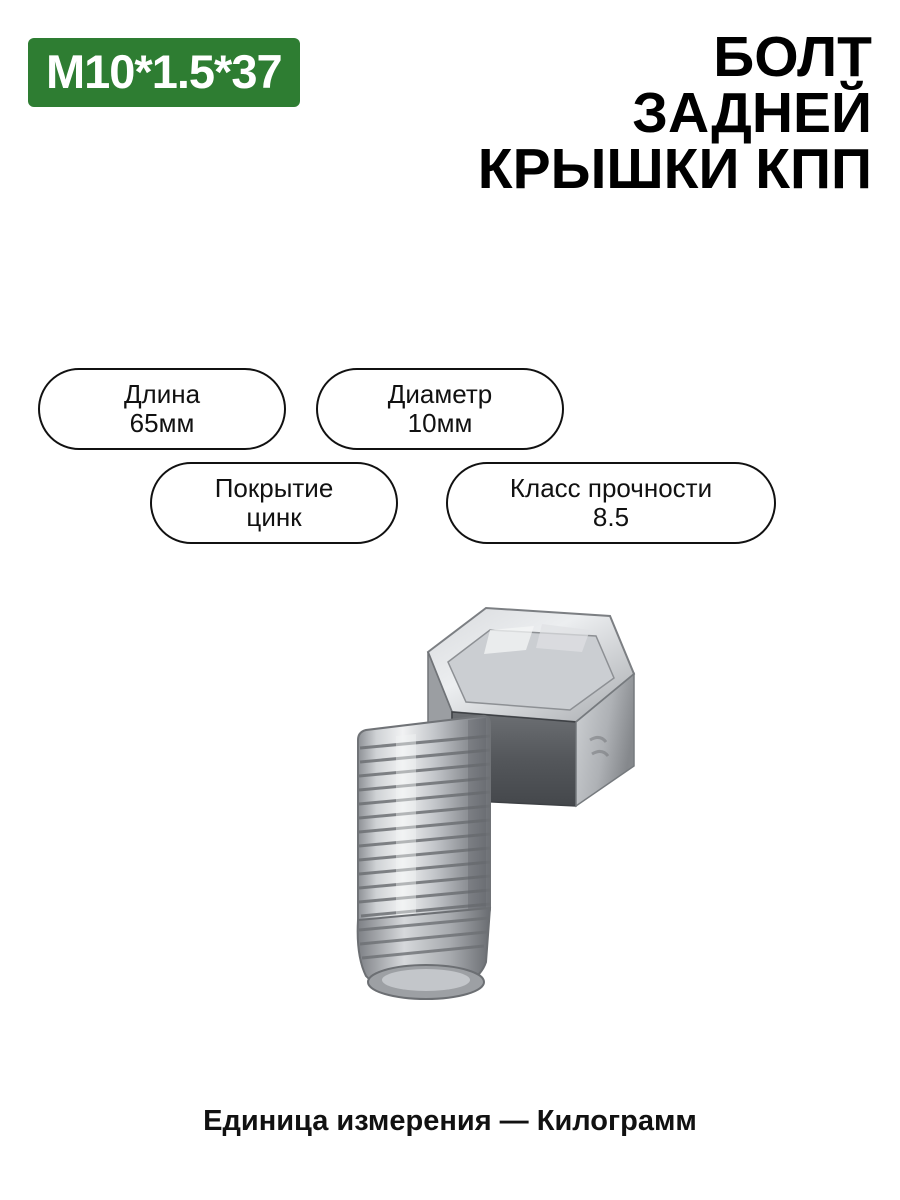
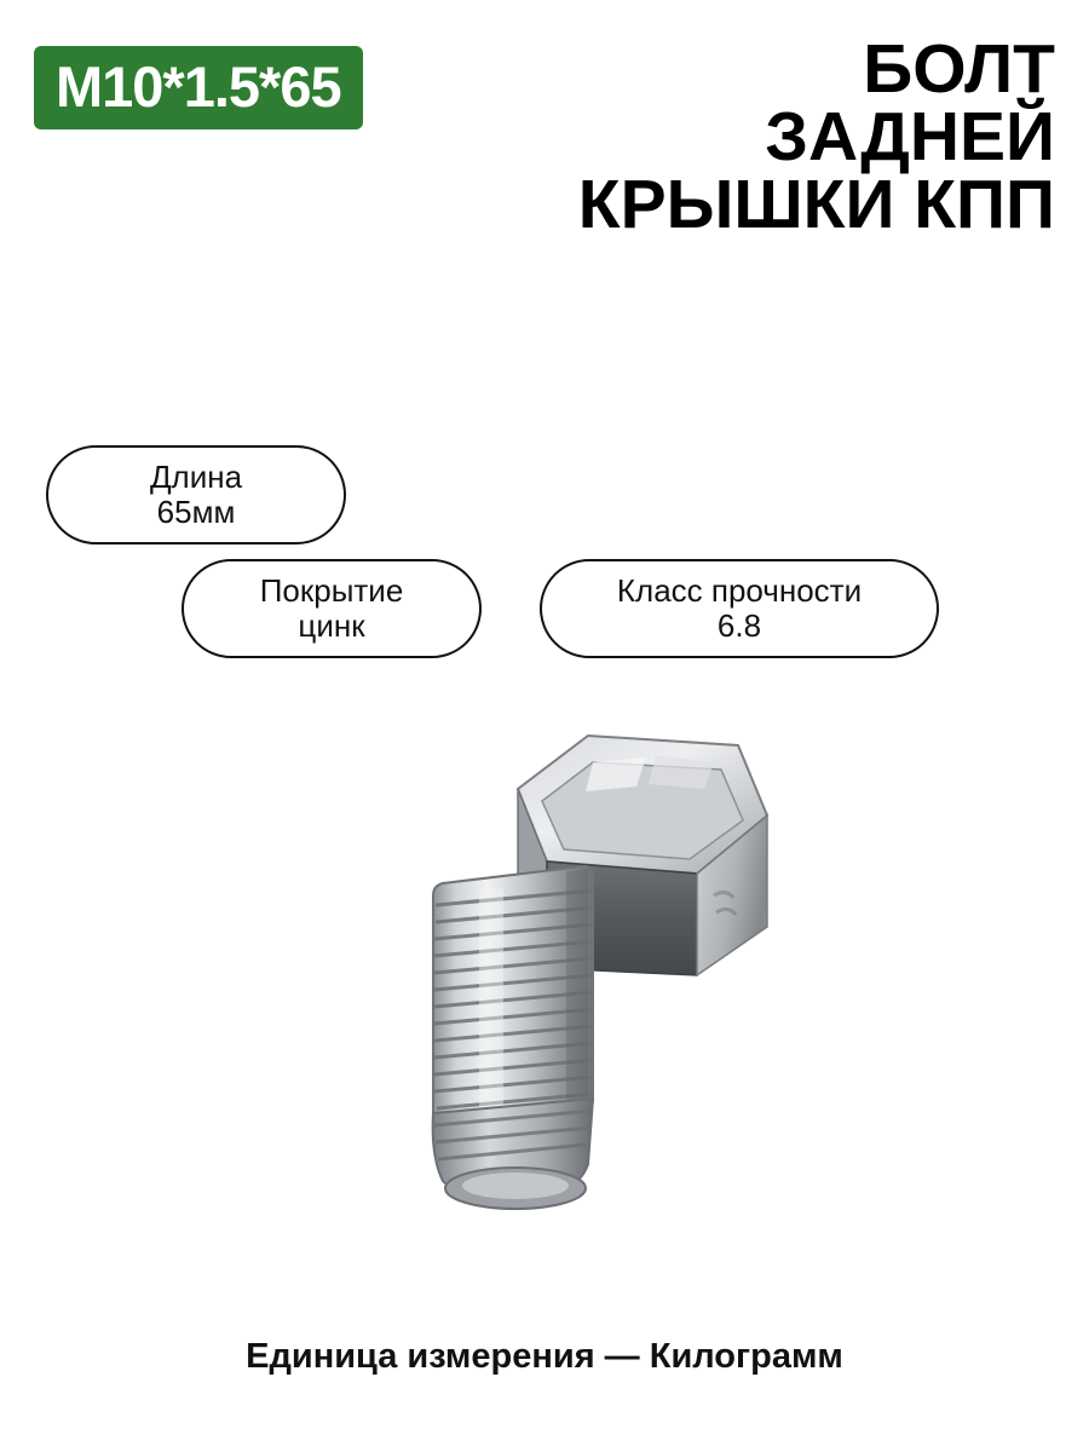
- M10*1.5*37
+ M10*1.5*65
  БОЛТ
  ЗАДНЕЙ
  КРЫШКИ КПП
  Длина
  65мм
- Диаметр
- 10мм
  Покрытие
  цинк
  Класс прочности
- 8.5
+ 6.8
  Единица измерения — Килограмм
